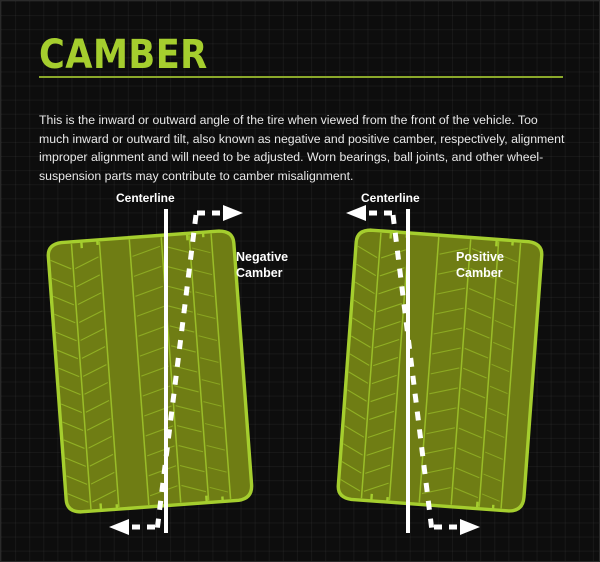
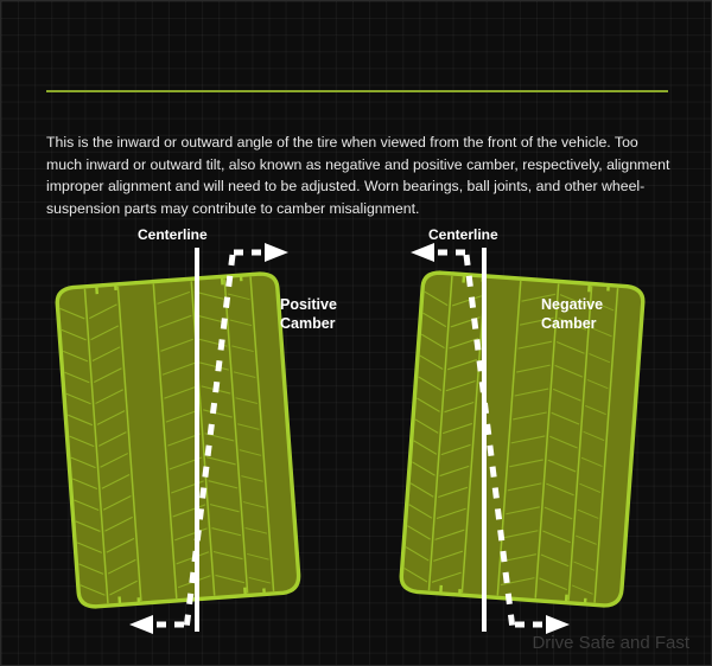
- CAMBER
  This is the inward or outward angle of the tire when viewed from the front of the vehicle. Too much inward or outward tilt, also known as negative and positive camber, respectively, alignment improper alignment and will need to be adjusted. Worn bearings, ball joints, and other wheel-suspension parts may contribute to camber misalignment.
  Centerline
- Negative
+ Positive
  Camber
  Centerline
- Positive
+ Negative
  Camber
+ Drive Safe and Fast
